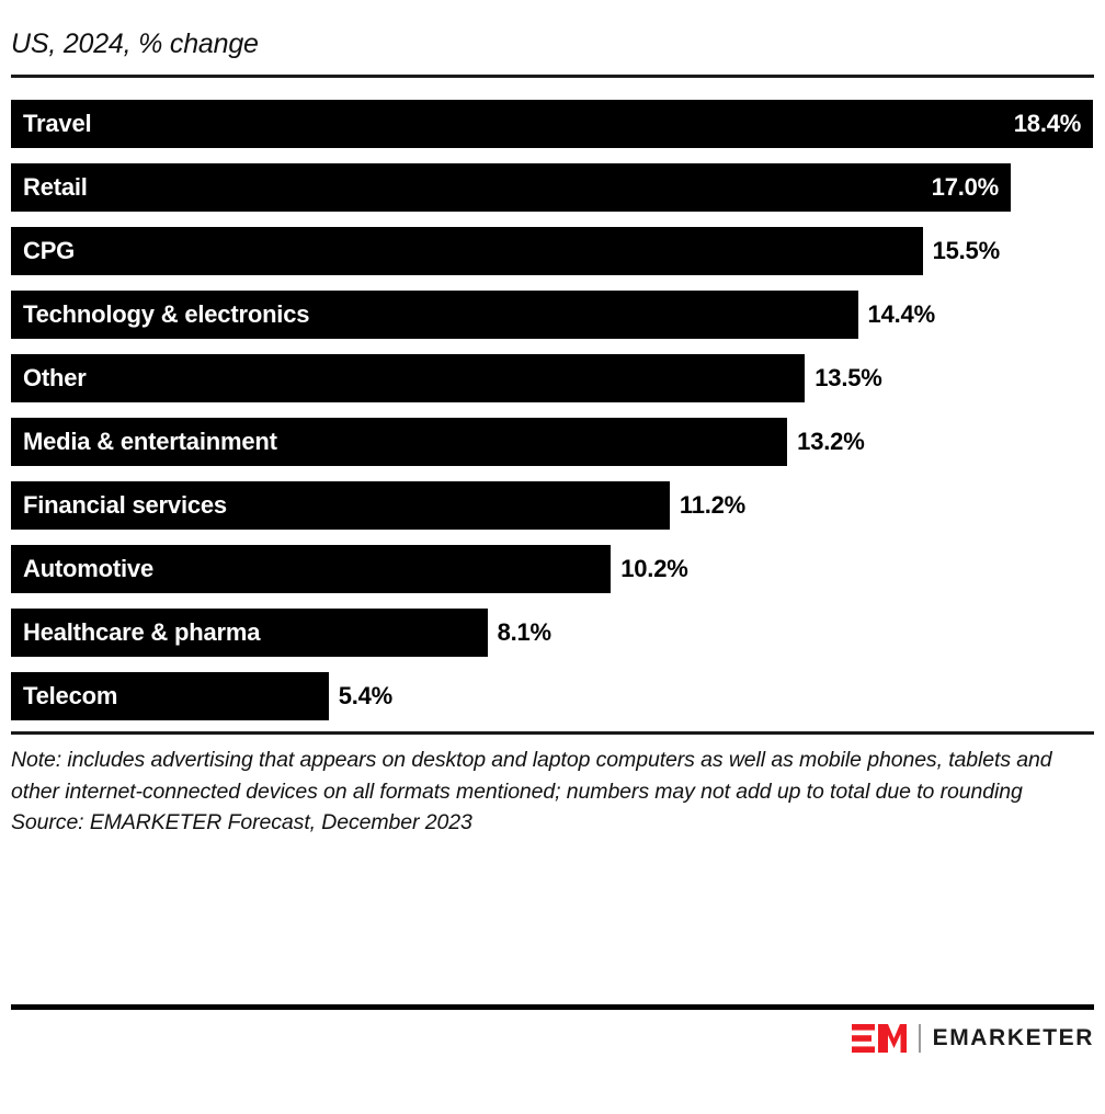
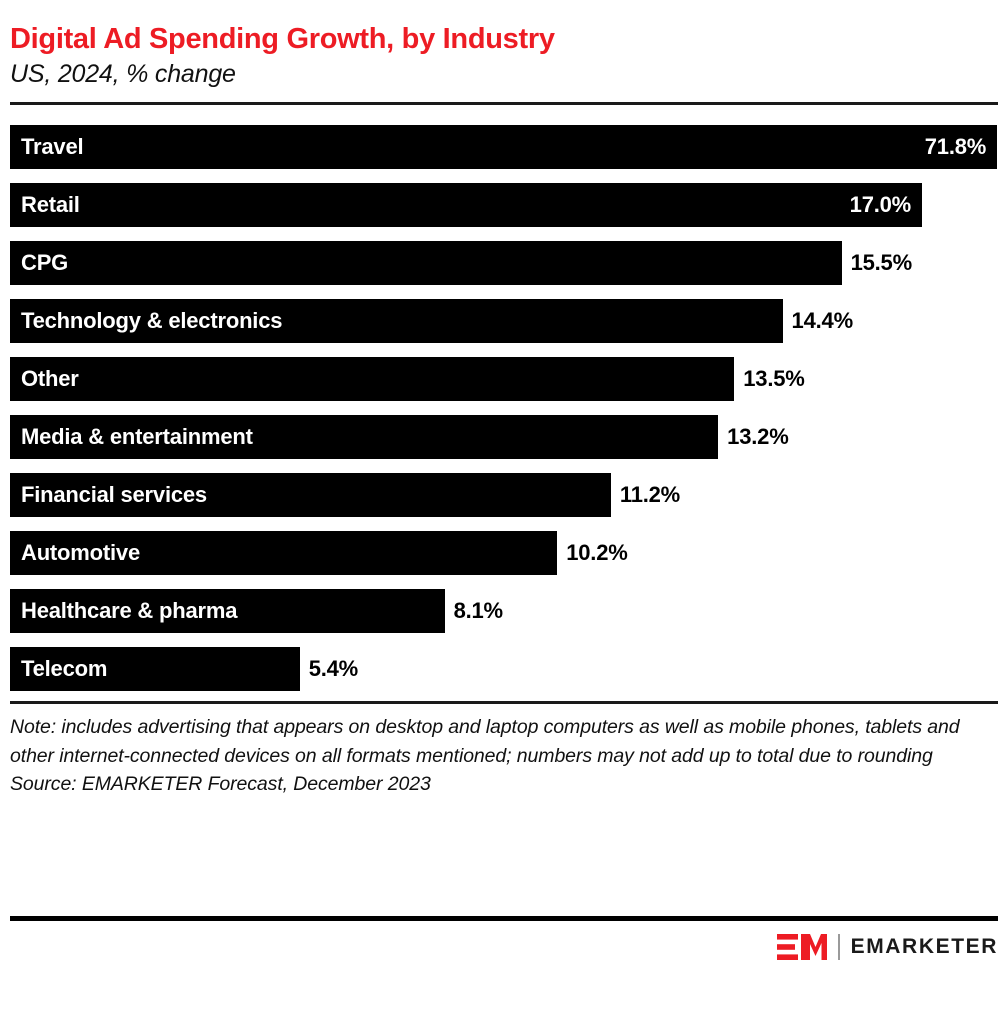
+ Digital Ad Spending Growth, by Industry
  US, 2024, % change
  Travel
- 18.4%
+ 71.8%
  Retail
  17.0%
  CPG
  15.5%
  Technology & electronics
  14.4%
  Other
  13.5%
  Media & entertainment
  13.2%
  Financial services
  11.2%
  Automotive
  10.2%
  Healthcare & pharma
  8.1%
  Telecom
  5.4%
  Note: includes advertising that appears on desktop and laptop computers as well as mobile phones, tablets and other internet-connected devices on all formats mentioned; numbers may not add up to total due to rounding
  Source: EMARKETER Forecast, December 2023
  EMARKETER
